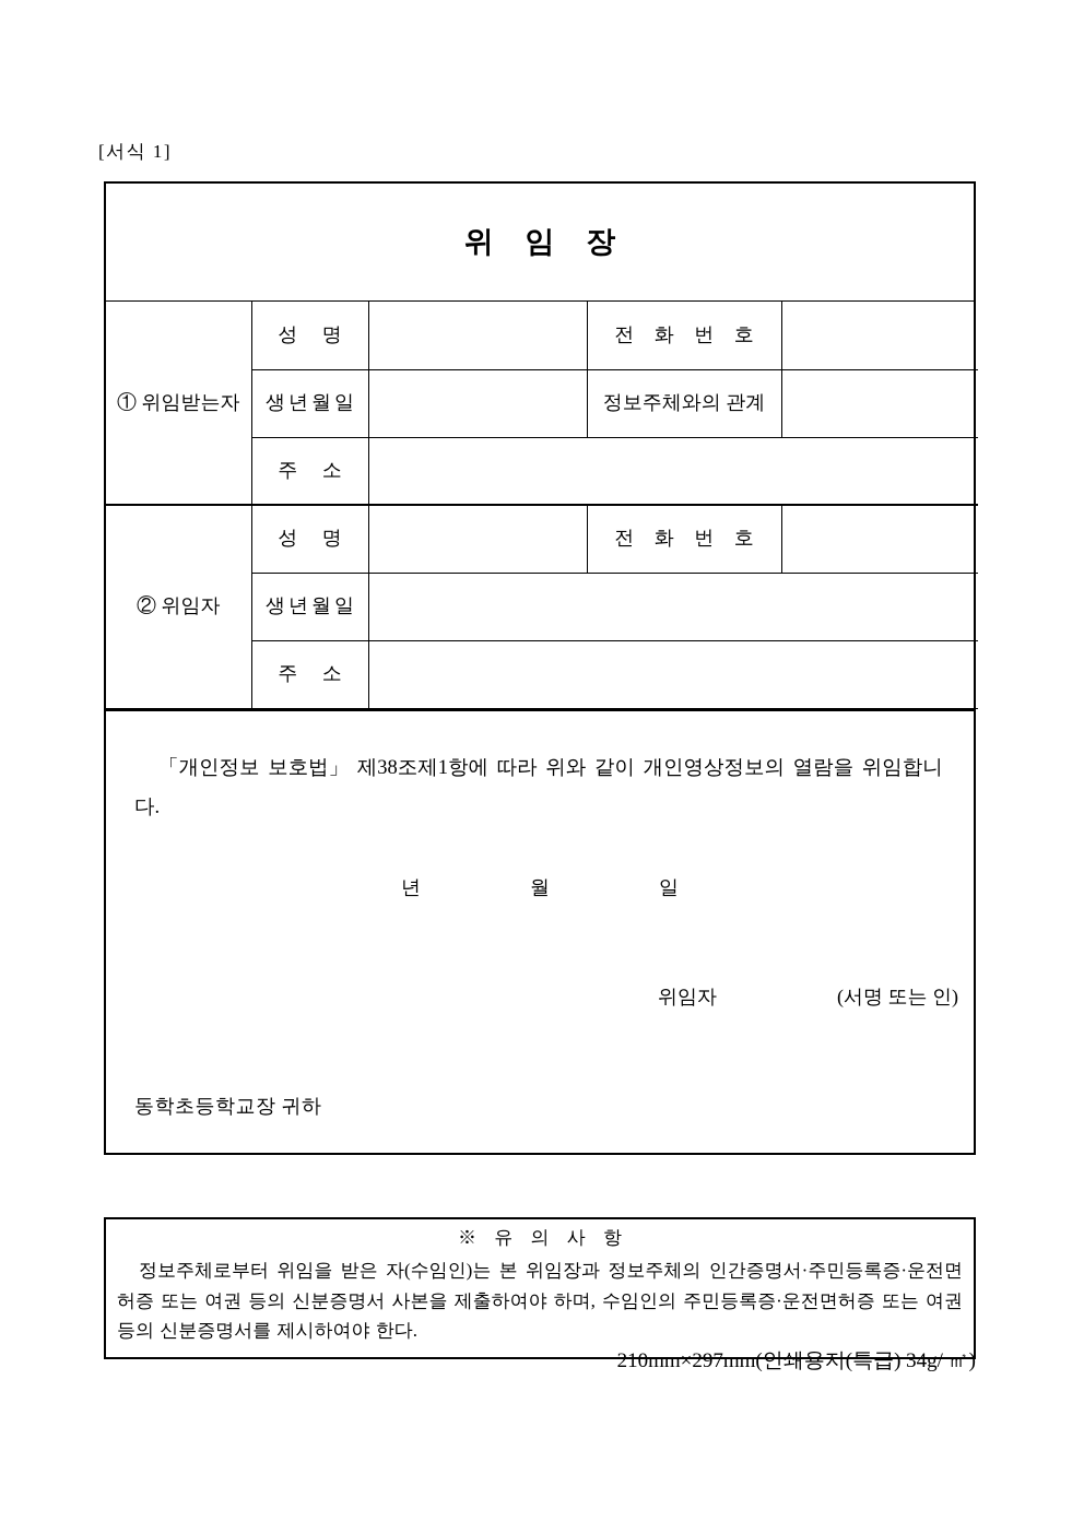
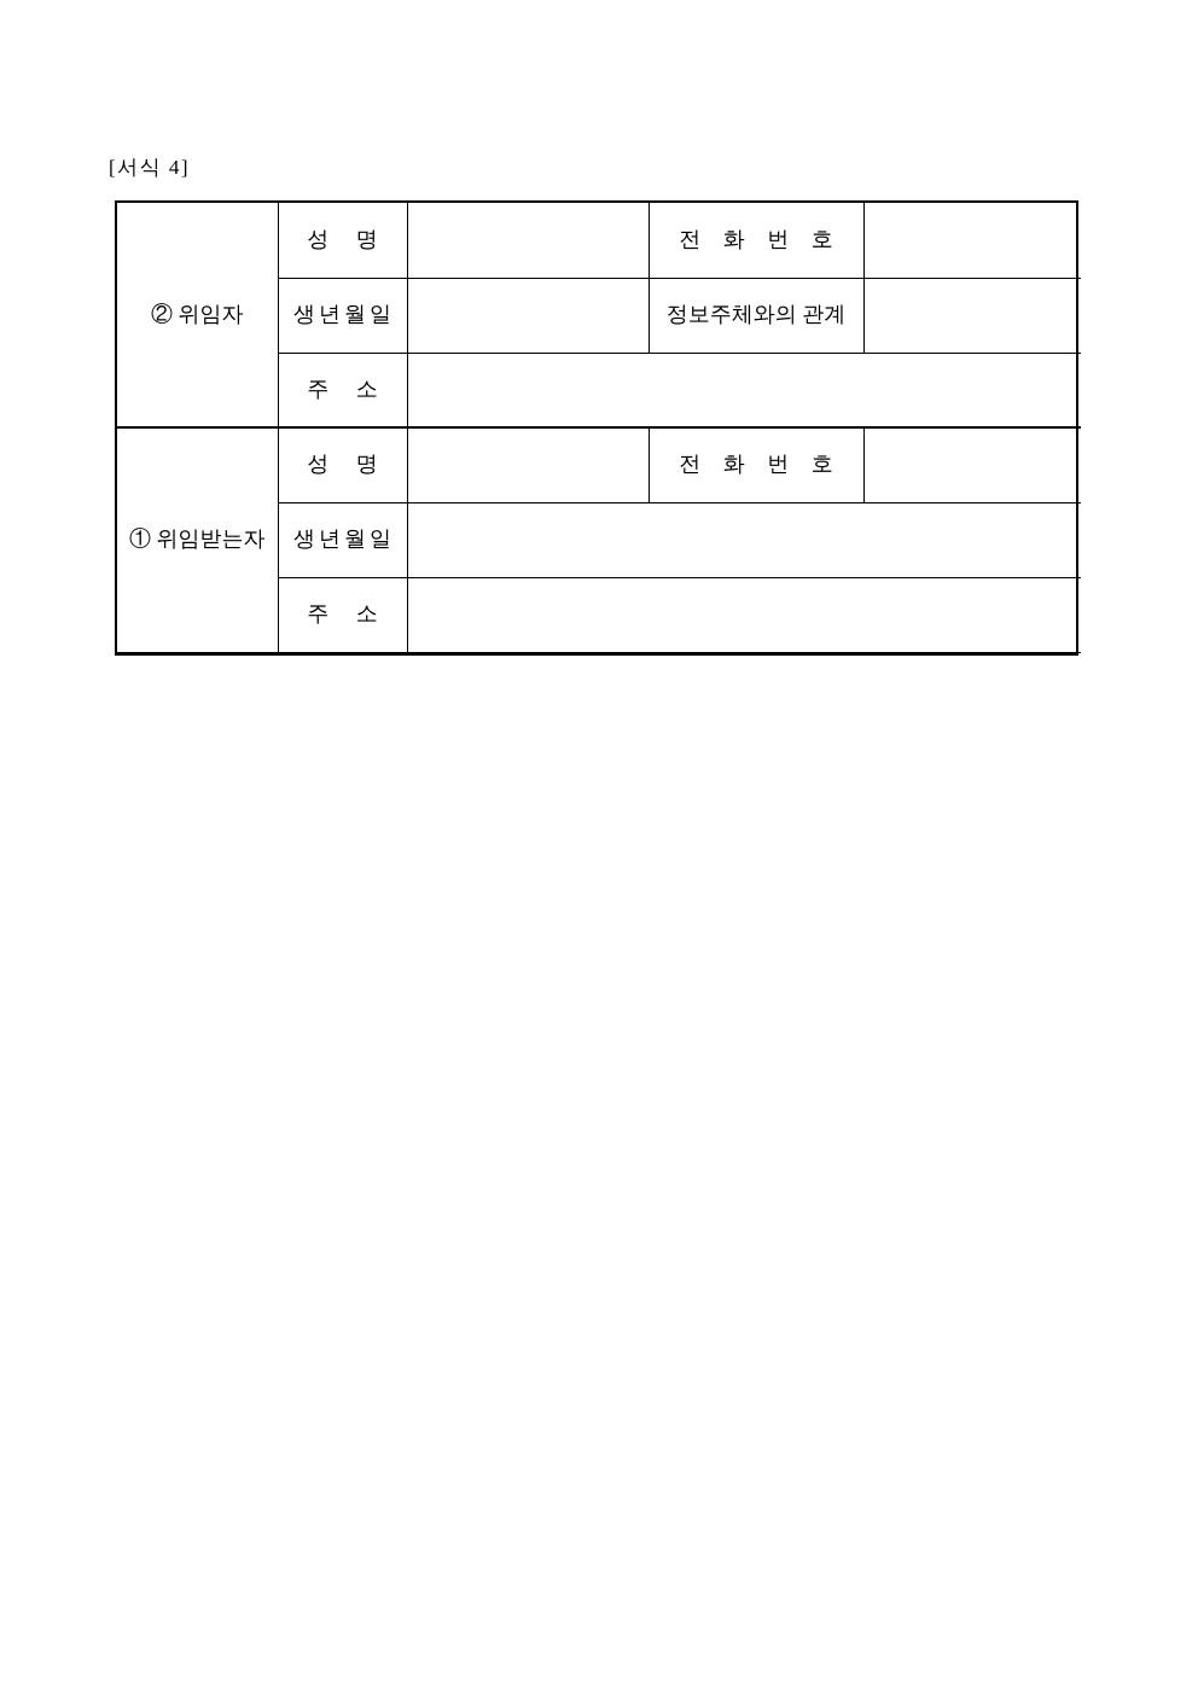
- [서식 1]
+ [서식 4]
- 위 임 장
- ① 위임받는자	성 명		전 화 번 호
+ ② 위임자	성 명		전 화 번 호
  생년월일		정보주체와의 관계
  주 소
- ② 위임자	성 명		전 화 번 호
+ ① 위임받는자	성 명		전 화 번 호
  생년월일
  주 소
- 「개인정보 보호법」 제38조제1항에 따라 위와 같이 개인영상정보의 열람을 위임합니다.
- 년 월 일
- 위임자 (서명 또는 인)
- 동학초등학교장 귀하
- ※ 유 의 사 항
- 정보주체로부터 위임을 받은 자(수임인)는 본 위임장과 정보주체의 인간증명서·주민등록증·운전면허증 또는 여권 등의 신분증명서 사본을 제출하여야 하며, 수임인의 주민등록증·운전면허증 또는 여권 등의 신분증명서를 제시하여야 한다.
- 210mm×297mm(인쇄용지(특급) 34g/ ㎡)
